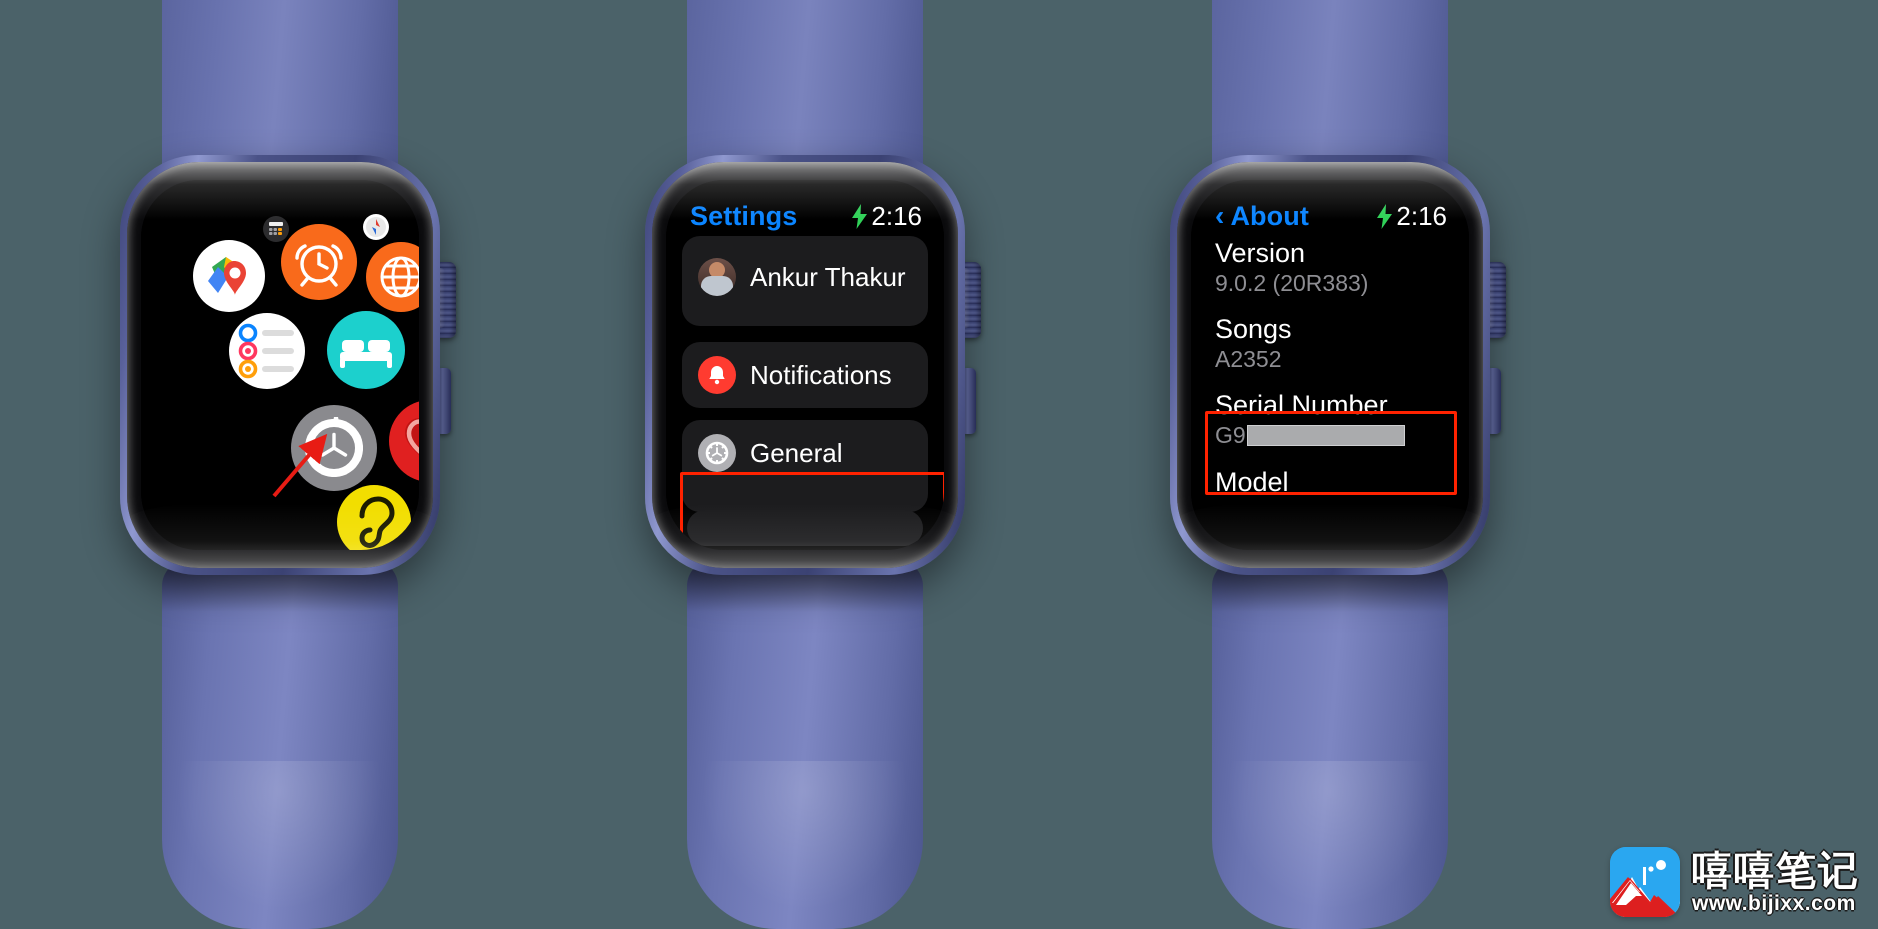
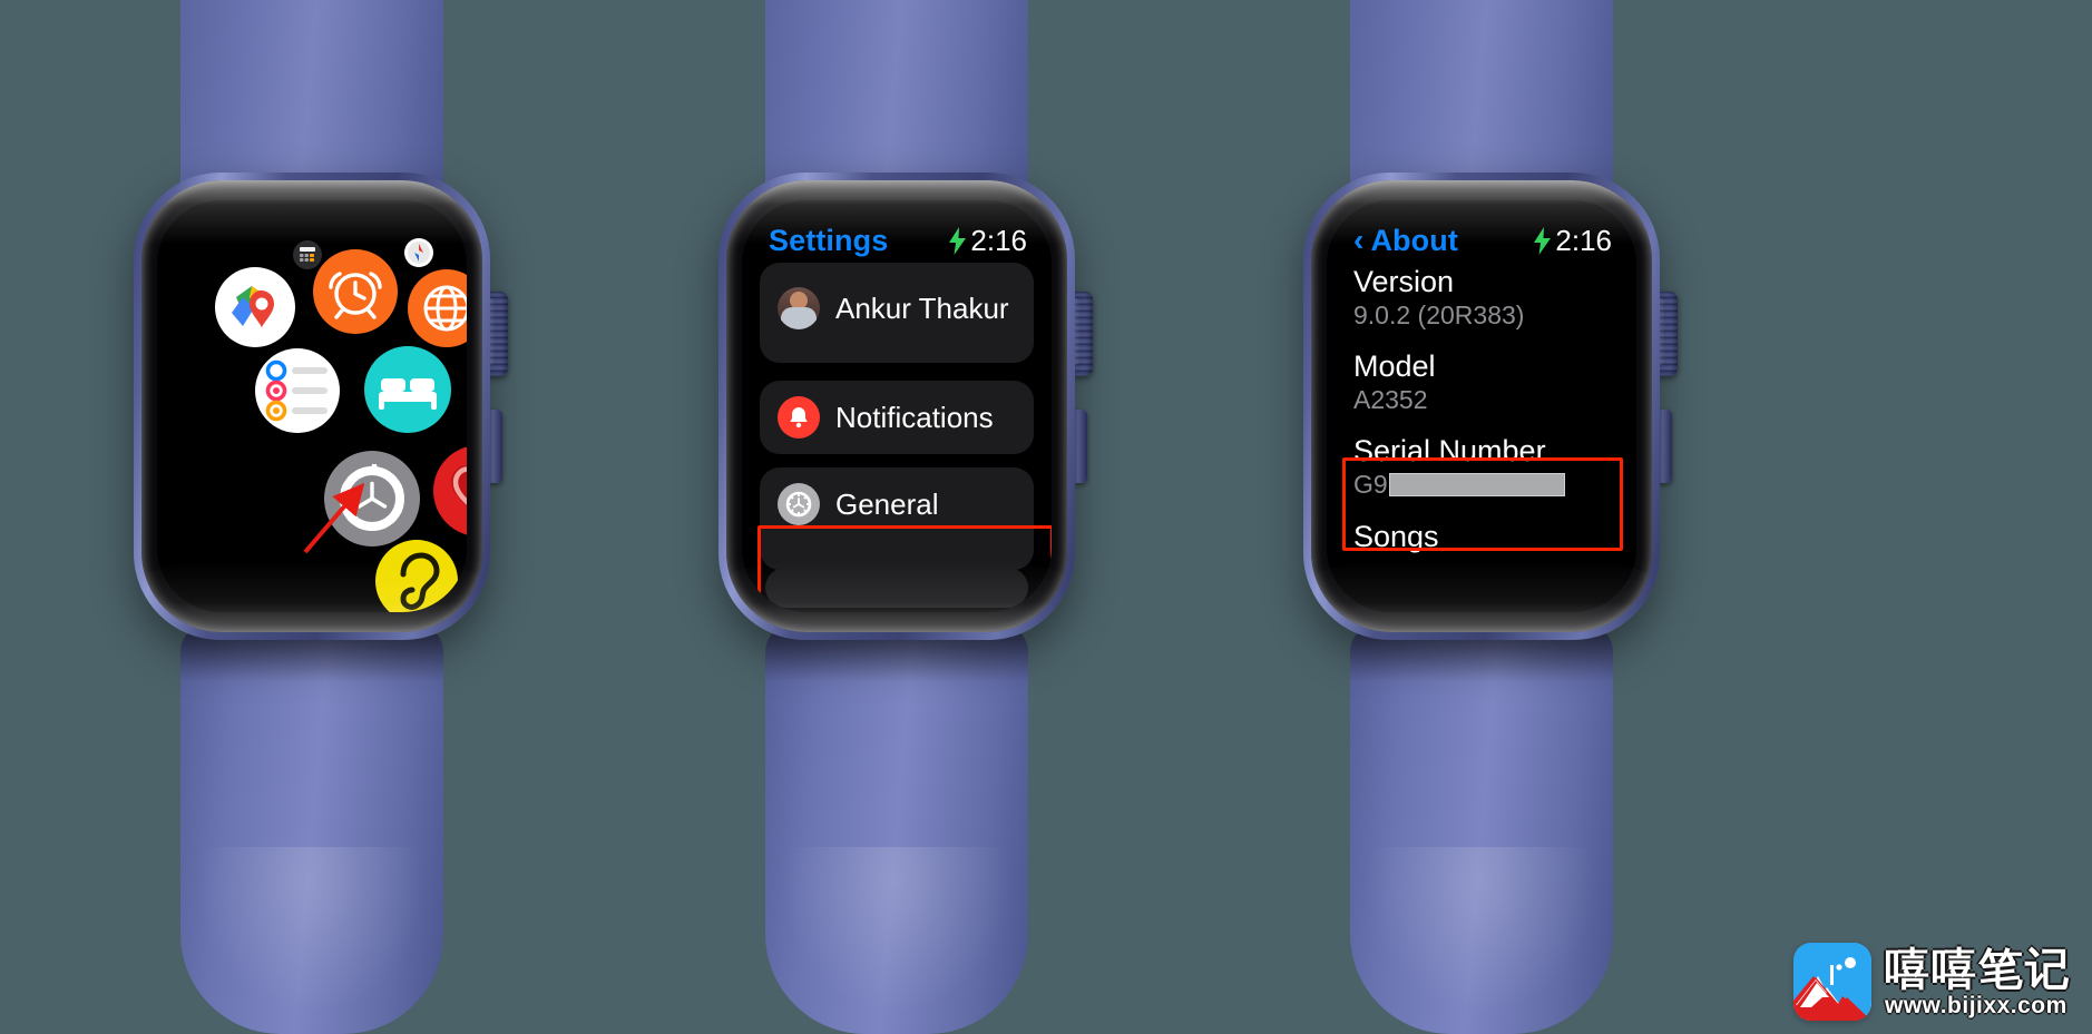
  Ankur Thakur
  Notifications
  General
  Version
  9.0.2 (20R383)
- Songs
+ Model
  A2352
  Serial Number
  G9
- Model
+ Songs
  嘻嘻笔记
  www.bijixx.com
